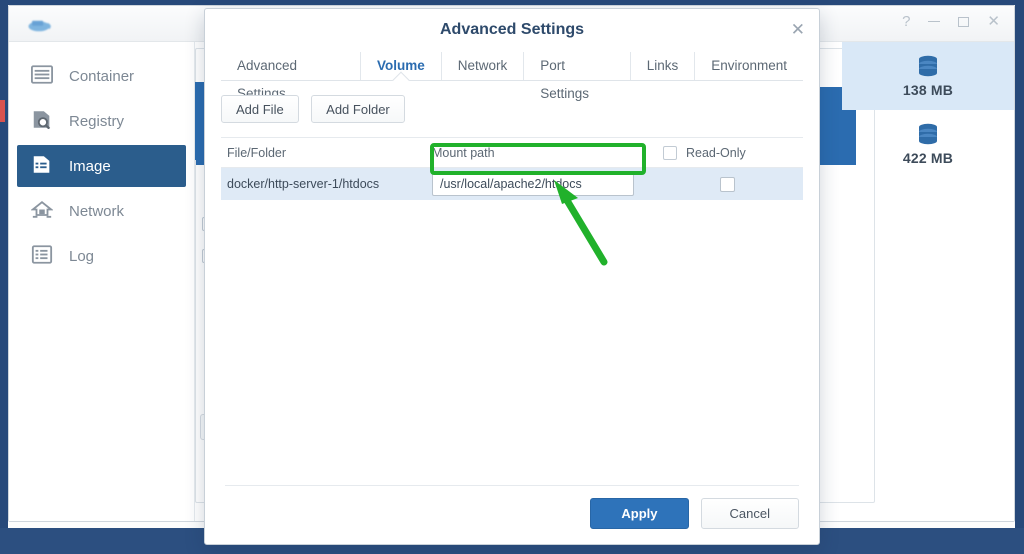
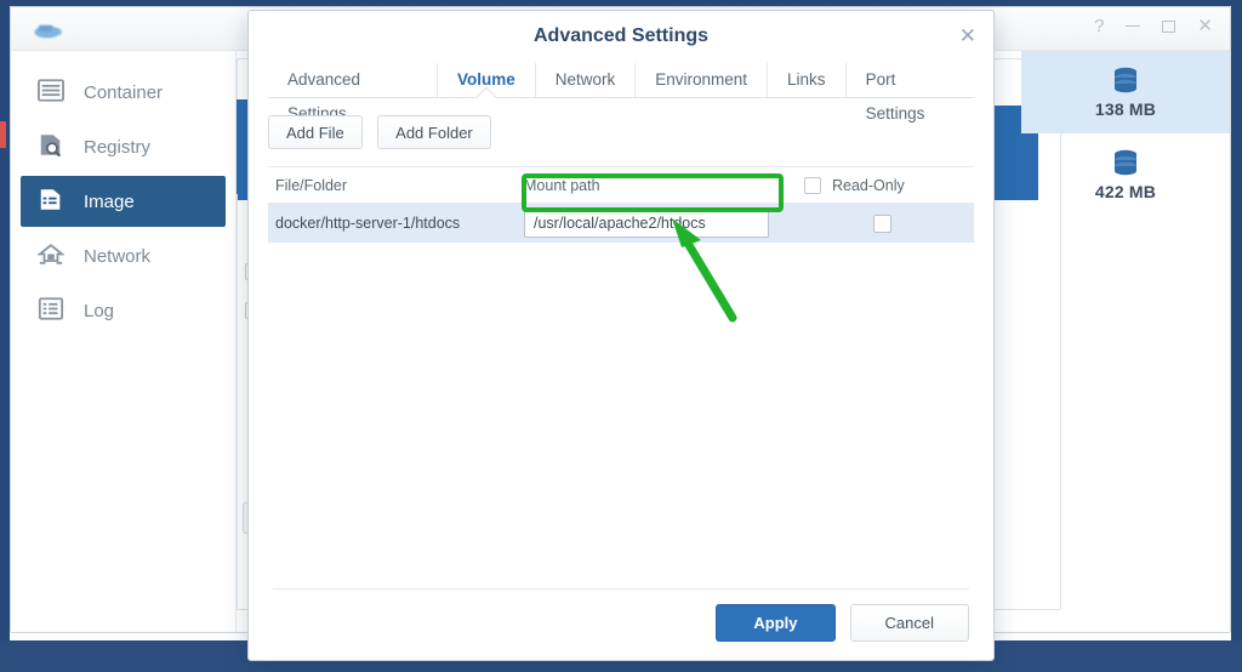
  ?
  ✕
  Container
  Registry
  Image
  Network
  Log
  138 MB
  422 MB
  Advanced Settings
  ✕
  Advanced Settings
  Volume
  Network
- Port Settings
+ Environment
  Links
- Environment
+ Port Settings
  Add File Add Folder
  File/Folder
  Mount path
  Read-Only
  docker/http-server-1/htdocs
  /usr/local/apache2/htocs
  Apply
  Cancel
